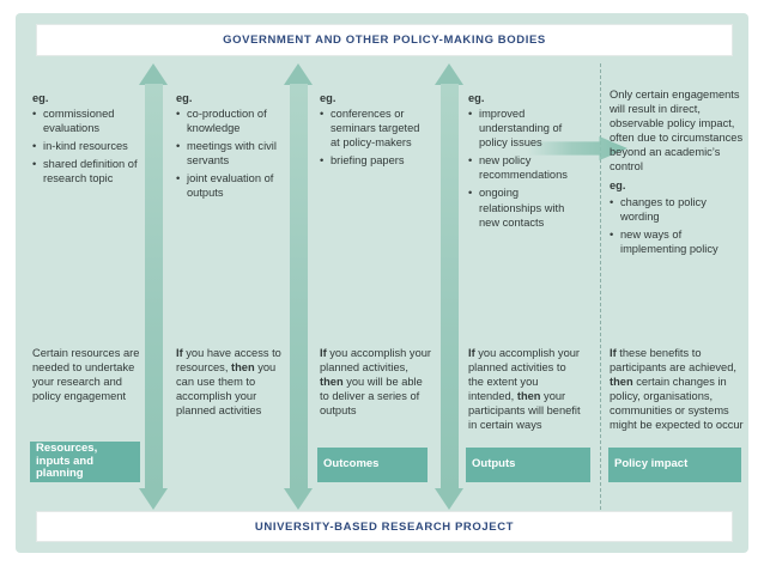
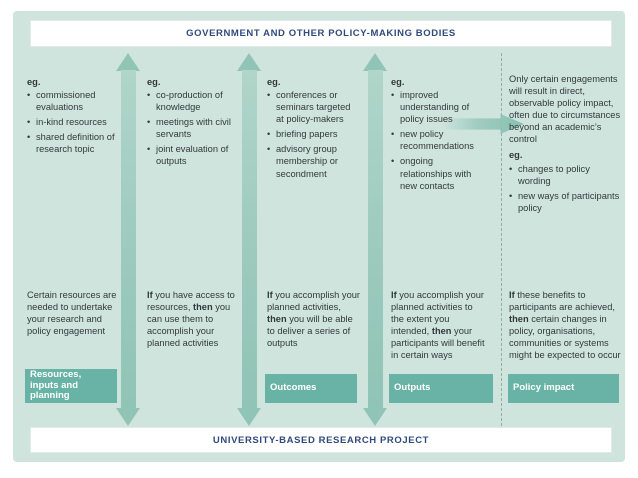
  GOVERNMENT AND OTHER POLICY-MAKING BODIES
  eg.
  commissioned evaluations
  in-kind resources
  shared definition of research topic
  Certain resources are needed to undertake your research and policy engagement
  Resources, inputs and planning
  eg.
  co-production of knowledge
  meetings with civil servants
  joint evaluation of outputs
  If you have access to resources, then you can use them to accomplish your planned activities
  eg.
  conferences or seminars targeted at policy-makers
  briefing papers
+ advisory group membership or secondment
  If you accomplish your planned activities, then you will be able to deliver a series of outputs
  Outcomes
  eg.
  improved understanding of policy issues
  new policy recommendations
  ongoing relationships with new contacts
  If you accomplish your planned activities to the extent you intended, then your participants will benefit in certain ways
  Outputs
  Only certain engagements will result in direct, observable policy impact, often due to circumstances beyond an academic’s control
  eg.
  changes to policy wording
- new ways of implementing policy
+ new ways of participants policy
  If these benefits to participants are achieved, then certain changes in policy, organisations, communities or systems might be expected to occur
  Policy impact
  UNIVERSITY-BASED RESEARCH PROJECT
